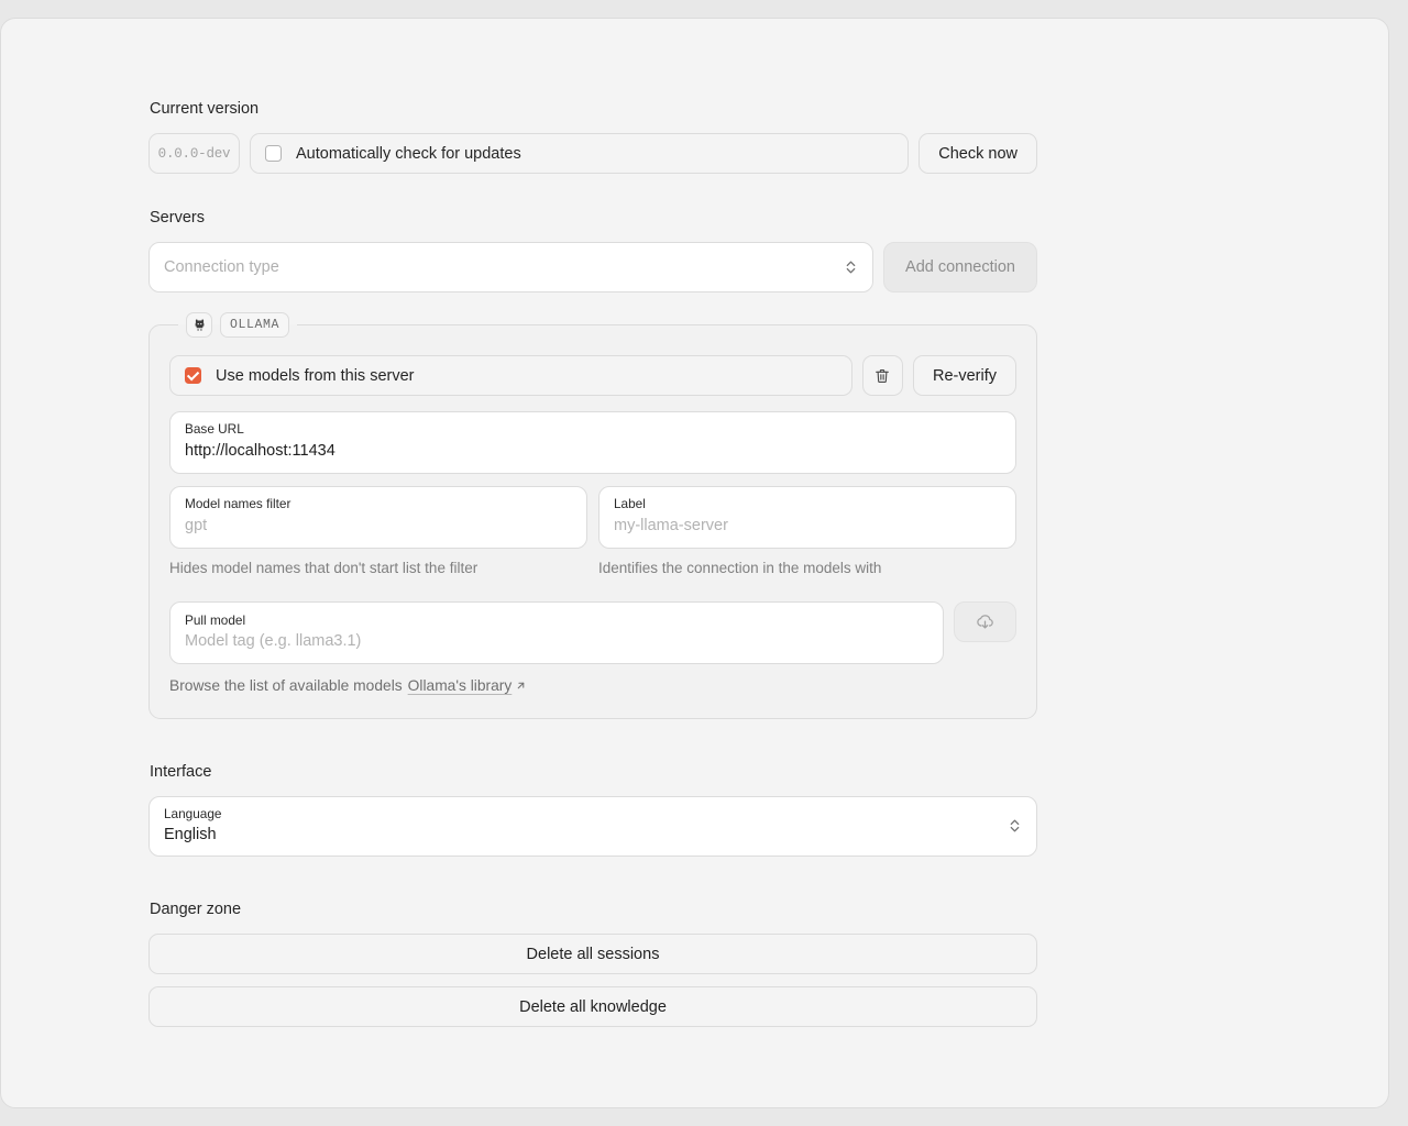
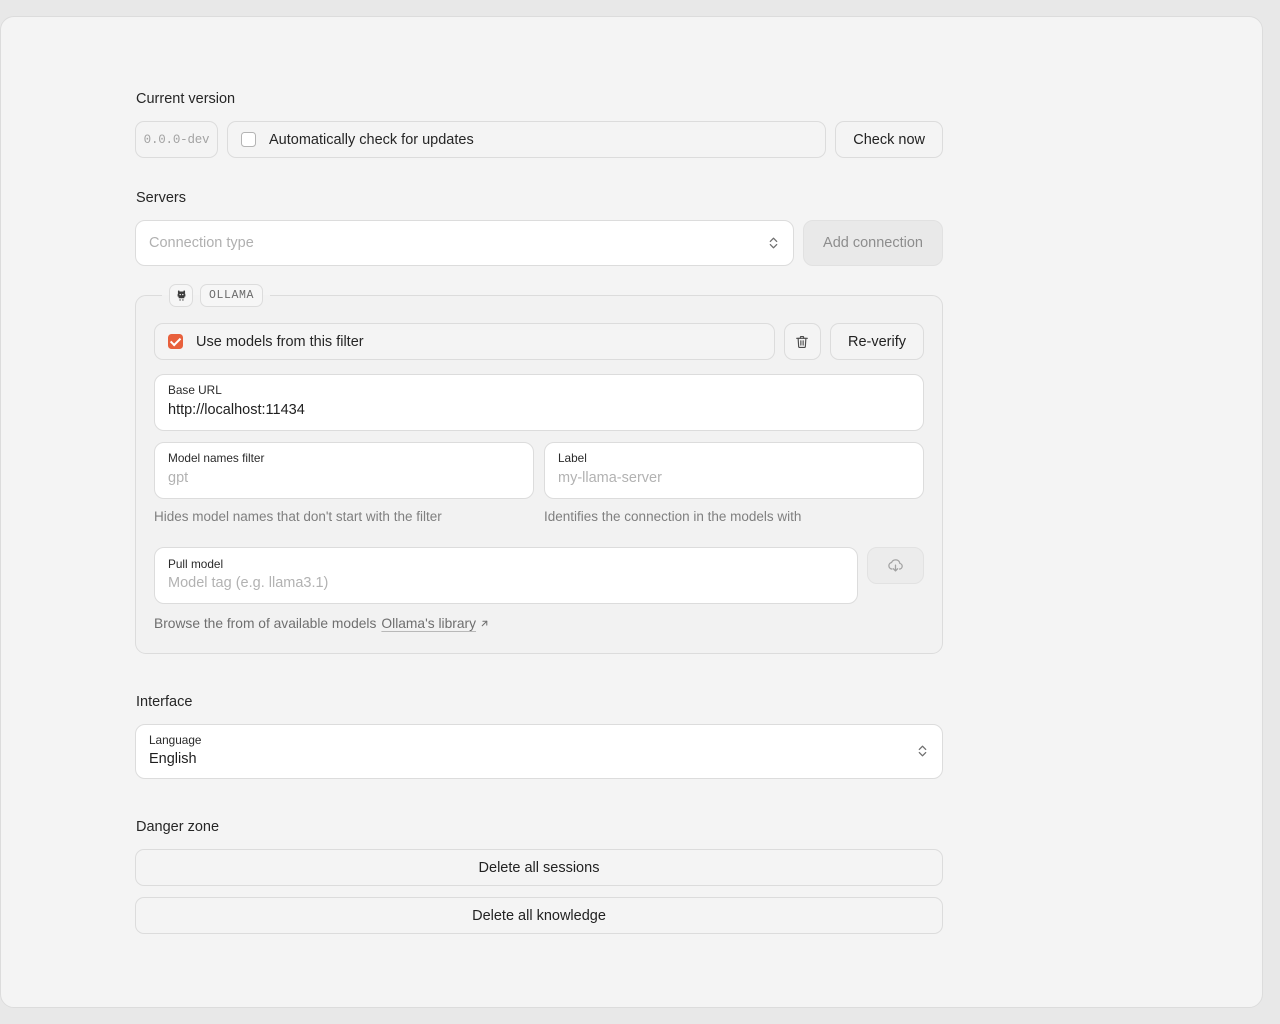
  Current version
  0.0.0-dev
  Automatically check for updates
  Check now
  Servers
  Connection type
  Add connection
  OLLAMA
- Use models from this server
+ Use models from this filter
  Re-verify
  Base URL
  http://localhost:11434
  Model names filter
  gpt
- Hides model names that don't start list the filter
+ Hides model names that don't start with the filter
  Label
  my-llama-server
  Identifies the connection in the models with
  Pull model
  Model tag (e.g. llama3.1)
- Browse the list of available models
+ Browse the from of available models
  Ollama's library
  Interface
  Language
  English
  Danger zone
  Delete all sessions
  Delete all knowledge
